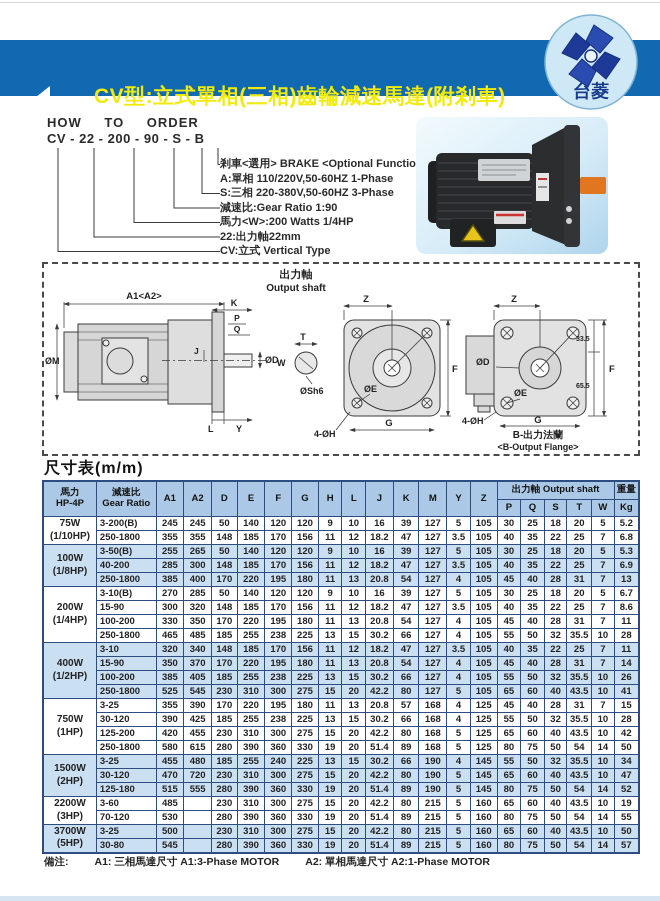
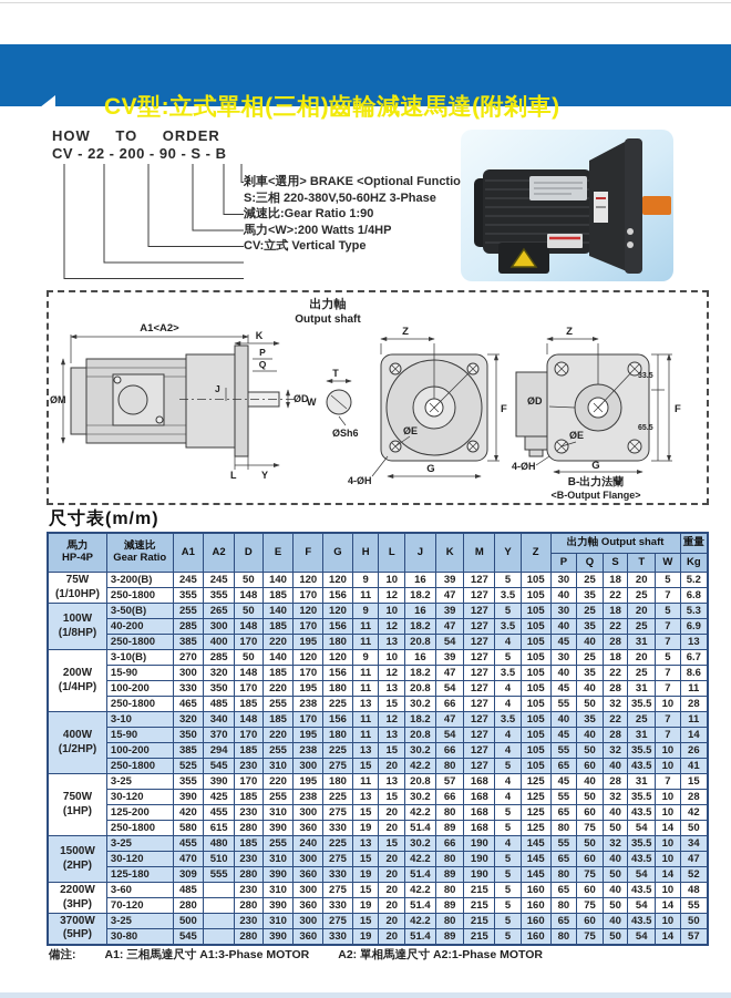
  CV型:立式單相(三相)齒輪減速馬達(附剎車)
  CV TYPE:HORIZONTAL GEAR SPEED REDUCERS (ATT
- 台菱
  HOW TO ORDER
  CV - 22 - 200 - 90 - S - B
  剎車<選用> BRAKE <Optional Functio
- A:單相 110/220V,50-60HZ 1-Phase
  S:三相 220-380V,50-60HZ 3-Phase
  減速比:Gear Ratio 1:90
  馬力<W>:200 Watts 1/4HP
- 22:出力軸22mm
  CV:立式 Vertical Type
  出力軸
  Output shaft
  A1<A2>
  K
  P
  Q
  ØD
  ØM
  J
  L
  Y
  T
  W
  ØSh6
  Z
  F
  G
  ØE
  4-ØH
  Z
  F
  G
  ØD
  ØE
  4-ØH
  B-出力法蘭
  <B-Output Flange>
  尺寸表(m/m)
  馬力HP-4P	減速比Gear Ratio	A1	A2	D	E	F	G	H	L	J	K	M	Y	Z	出力軸 Output shaft	重量
  P	Q	S	T	W	Kg
  75W(1/10HP)	3-200(B)	245	245	50	140	120	120	9	10	16	39	127	5	105	30	25	18	20	5	5.2
  250-1800	355	355	148	185	170	156	11	12	18.2	47	127	3.5	105	40	35	22	25	7	6.8
  100W(1/8HP)	3-50(B)	255	265	50	140	120	120	9	10	16	39	127	5	105	30	25	18	20	5	5.3
  40-200	285	300	148	185	170	156	11	12	18.2	47	127	3.5	105	40	35	22	25	7	6.9
  250-1800	385	400	170	220	195	180	11	13	20.8	54	127	4	105	45	40	28	31	7	13
  200W(1/4HP)	3-10(B)	270	285	50	140	120	120	9	10	16	39	127	5	105	30	25	18	20	5	6.7
  15-90	300	320	148	185	170	156	11	12	18.2	47	127	3.5	105	40	35	22	25	7	8.6
  100-200	330	350	170	220	195	180	11	13	20.8	54	127	4	105	45	40	28	31	7	11
  250-1800	465	485	185	255	238	225	13	15	30.2	66	127	4	105	55	50	32	35.5	10	28
  400W(1/2HP)	3-10	320	340	148	185	170	156	11	12	18.2	47	127	3.5	105	40	35	22	25	7	11
  15-90	350	370	170	220	195	180	11	13	20.8	54	127	4	105	45	40	28	31	7	14
- 100-200	385	405	185	255	238	225	13	15	30.2	66	127	4	105	55	50	32	35.5	10	26
+ 100-200	385	294	185	255	238	225	13	15	30.2	66	127	4	105	55	50	32	35.5	10	26
  250-1800	525	545	230	310	300	275	15	20	42.2	80	127	5	105	65	60	40	43.5	10	41
  750W(1HP)	3-25	355	390	170	220	195	180	11	13	20.8	57	168	4	125	45	40	28	31	7	15
  30-120	390	425	185	255	238	225	13	15	30.2	66	168	4	125	55	50	32	35.5	10	28
  125-200	420	455	230	310	300	275	15	20	42.2	80	168	5	125	65	60	40	43.5	10	42
  250-1800	580	615	280	390	360	330	19	20	51.4	89	168	5	125	80	75	50	54	14	50
  1500W(2HP)	3-25	455	480	185	255	240	225	13	15	30.2	66	190	4	145	55	50	32	35.5	10	34
- 30-120	470	720	230	310	300	275	15	20	42.2	80	190	5	145	65	60	40	43.5	10	47
+ 30-120	470	510	230	310	300	275	15	20	42.2	80	190	5	145	65	60	40	43.5	10	47
- 125-180	515	555	280	390	360	330	19	20	51.4	89	190	5	145	80	75	50	54	14	52
+ 125-180	309	555	280	390	360	330	19	20	51.4	89	190	5	145	80	75	50	54	14	52
- 2200W(3HP)	3-60	485		230	310	300	275	15	20	42.2	80	215	5	160	65	60	40	43.5	10	19
+ 2200W(3HP)	3-60	485		230	310	300	275	15	20	42.2	80	215	5	160	65	60	40	43.5	10	48
- 70-120	530		280	390	360	330	19	20	51.4	89	215	5	160	80	75	50	54	14	55
+ 70-120	280		280	390	360	330	19	20	51.4	89	215	5	160	80	75	50	54	14	55
  3700W(5HP)	3-25	500		230	310	300	275	15	20	42.2	80	215	5	160	65	60	40	43.5	10	50
  30-80	545		280	390	360	330	19	20	51.4	89	215	5	160	80	75	50	54	14	57
  備注: A1: 三相馬達尺寸 A1:3-Phase MOTOR A2: 單相馬達尺寸 A2:1-Phase MOTOR
